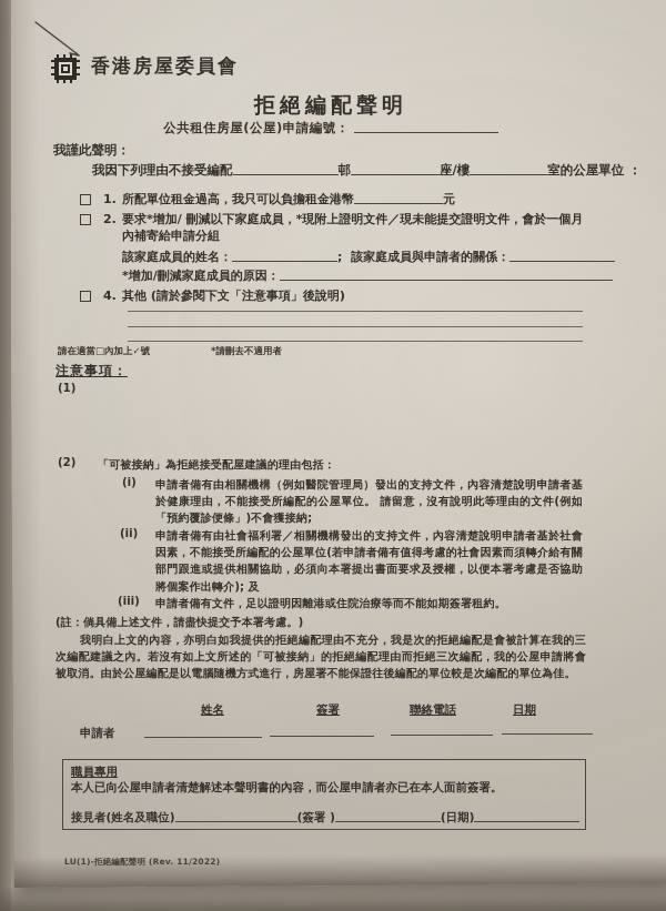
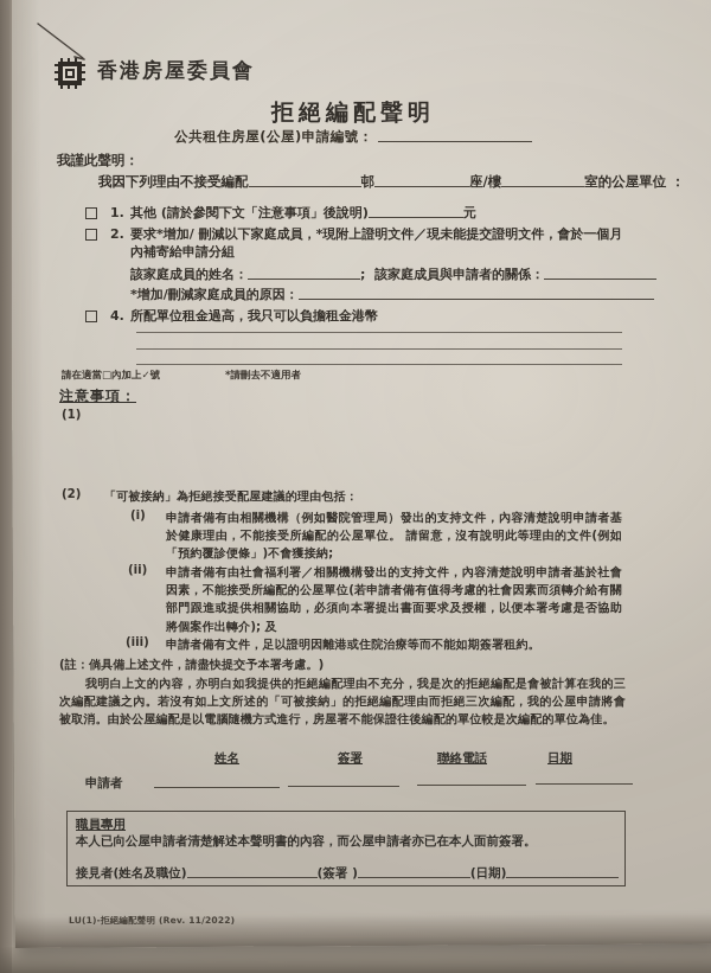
  香港房屋委員會
  拒絕編配聲明
  公共租住房屋(公屋)申請編號：
  我謹此聲明：
  我因下列理由不接受編配 邨 座/樓 室的公屋單位 ：
  1.
- 所配單位租金過高，我只可以負擔租金港幣 元
+ 其他 (請於參閱下文「注意事項」後說明) 元
  2.
  要求*增加/ 刪減以下家庭成員，*現附上證明文件／現未能提交證明文件，會於一個月
  內補寄給申請分組
  該家庭成員的姓名： ; 該家庭成員與申請者的關係：
  *增加/刪減家庭成員的原因：
  4.
- 其他 (請於參閱下文「注意事項」後說明)
+ 所配單位租金過高，我只可以負擔租金港幣
  請在適當□內加上✓號
  *請刪去不適用者
  注意事項：
  (1)
  (2)
  「可被接納」為拒絕接受配屋建議的理由包括：
  (i)
  申請者備有由相關機構（例如醫院管理局）發出的支持文件，內容清楚說明申請者基於健康理由，不能接受所編配的公屋單位。 請留意，沒有說明此等理由的文件(例如「預約覆診便條」)不會獲接納;
  (ii)
  申請者備有由社會福利署／相關機構發出的支持文件，內容清楚說明申請者基於社會因素，不能接受所編配的公屋單位(若申請者備有值得考慮的社會因素而須轉介給有關部門跟進或提供相關協助，必須向本署提出書面要求及授權，以便本署考慮是否協助將個案作出轉介); 及
  (iii)
  申請者備有文件，足以證明因離港或住院治療等而不能如期簽署租約。
  (註：倘具備上述文件，請盡快提交予本署考慮。)
  我明白上文的內容，亦明白如我提供的拒絕編配理由不充分，我是次的拒絕編配是會被計算在我的三次編配建議之內。若沒有如上文所述的「可被接納」的拒絕編配理由而拒絕三次編配，我的公屋申請將會被取消。由於公屋編配是以電腦隨機方式進行，房屋署不能保證往後編配的單位較是次編配的單位為佳。
  姓名
  簽署
  聯絡電話
  日期
  申請者
  職員專用
  本人已向公屋申請者清楚解述本聲明書的內容，而公屋申請者亦已在本人面前簽署。
  接見者(姓名及職位) (簽署 ) (日期)
  LU(1)-拒絕編配聲明 (Rev. 11/2022)
